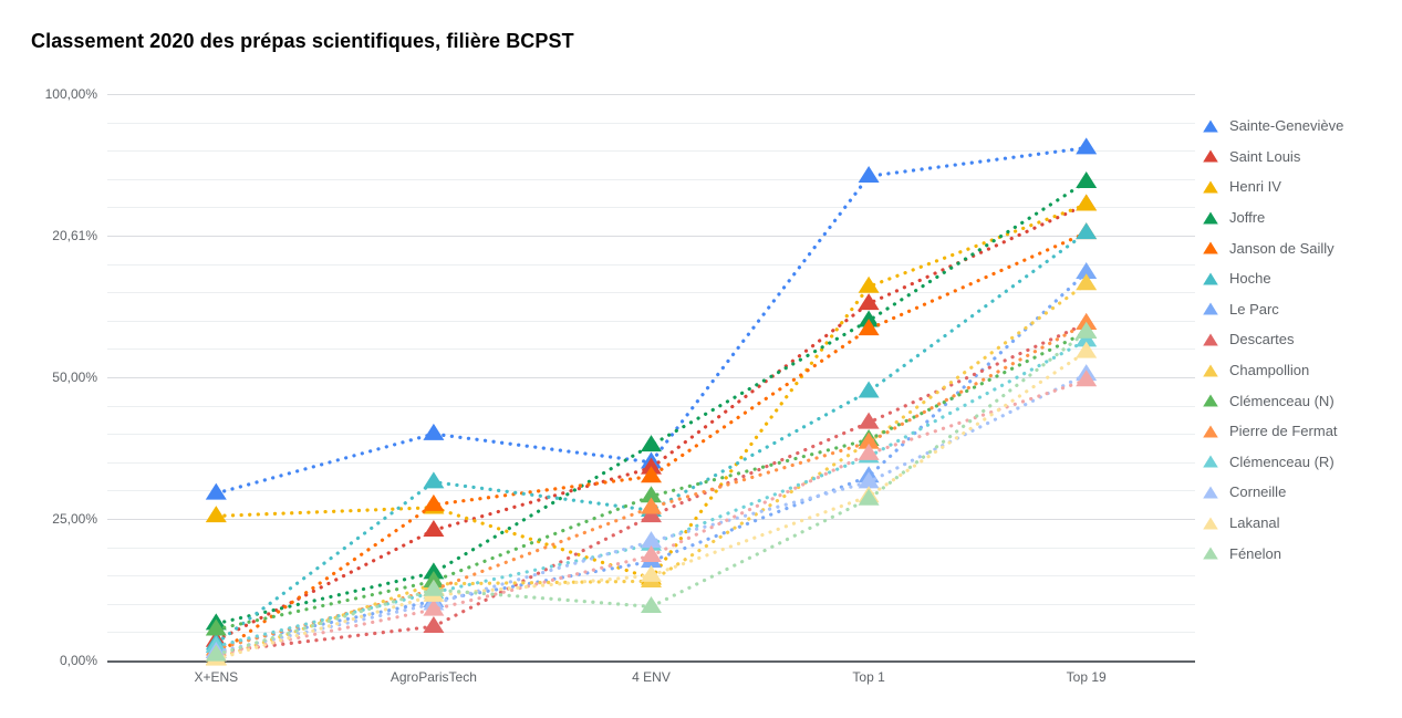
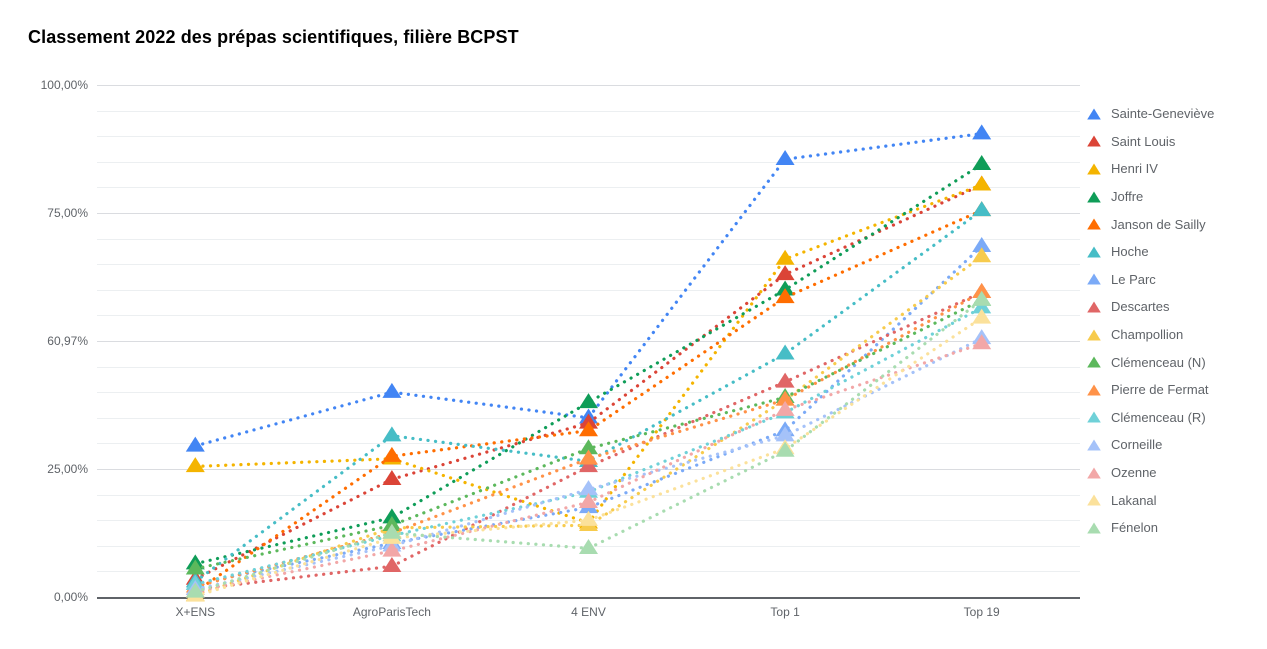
- Classement 2020 des prépas scientifiques, filière BCPST
+ Classement 2022 des prépas scientifiques, filière BCPST
  0,00%
  25,00%
- 50,00%
+ 60,97%
- 20,61%
+ 75,00%
  100,00%
  X+ENS
  AgroParisTech
  4 ENV
  Top 1
  Top 19
  Sainte-Geneviève
  Saint Louis
  Henri IV
  Joffre
  Janson de Sailly
  Hoche
  Le Parc
  Descartes
  Champollion
  Clémenceau (N)
  Pierre de Fermat
  Clémenceau (R)
  Corneille
+ Ozenne
  Lakanal
  Fénelon
